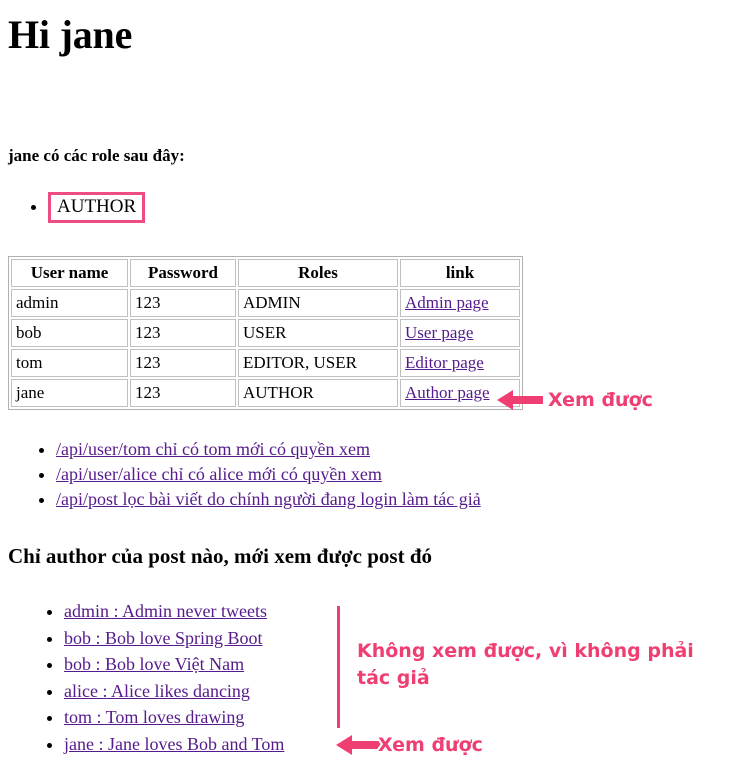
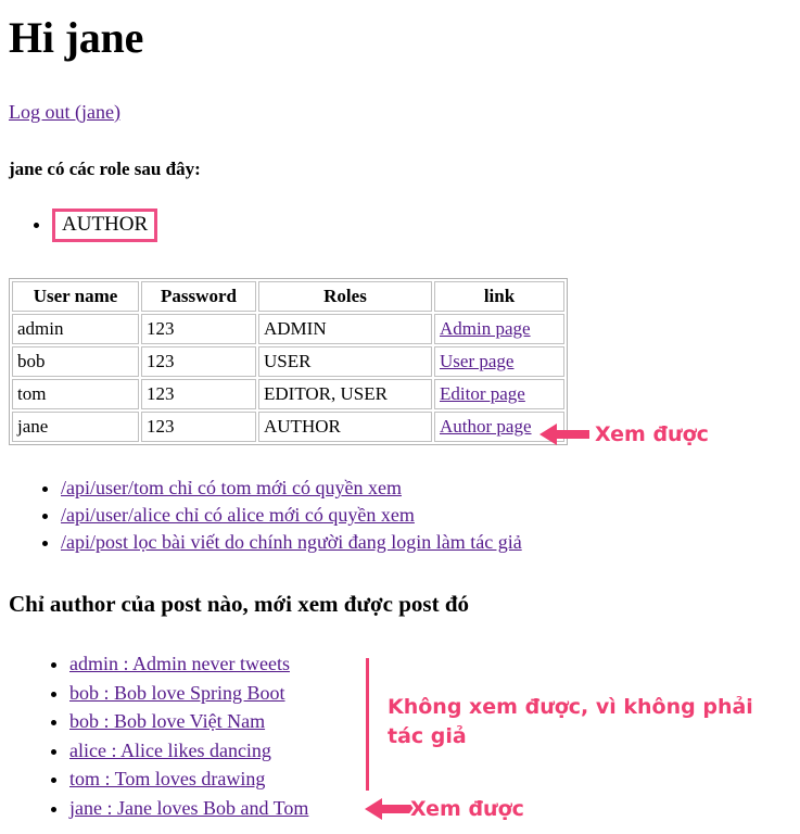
  Hi jane
+ Log out (jane)
  jane có các role sau đây:
  AUTHOR
  User name	Password	Roles	link
  admin	123	ADMIN	Admin page
  bob	123	USER	User page
  tom	123	EDITOR, USER	Editor page
  jane	123	AUTHOR	Author page
  Xem được
  /api/user/tom chỉ có tom mới có quyền xem
  /api/user/alice chỉ có alice mới có quyền xem
  /api/post lọc bài viết do chính người đang login làm tác giả
  Chỉ author của post nào, mới xem được post đó
  admin : Admin never tweets
  bob : Bob love Spring Boot
  bob : Bob love Việt Nam
  alice : Alice likes dancing
  tom : Tom loves drawing
  jane : Jane loves Bob and Tom
  Không xem được, vì không phải tác giả
  Xem được
